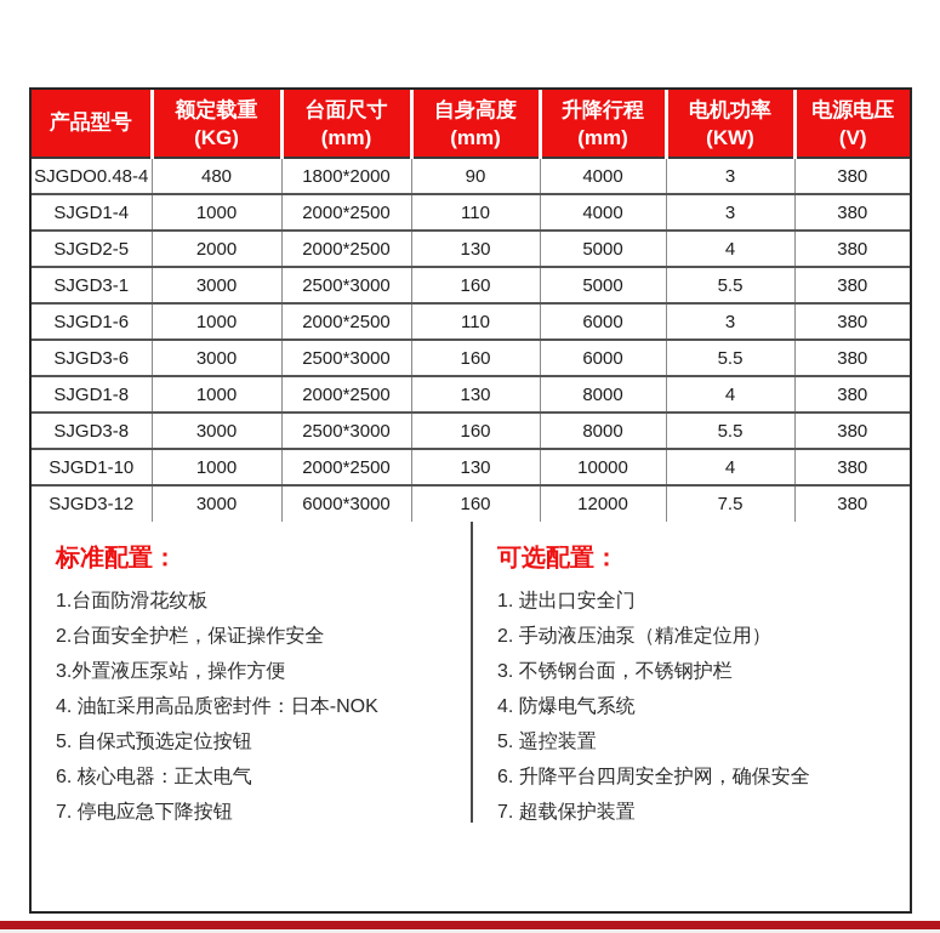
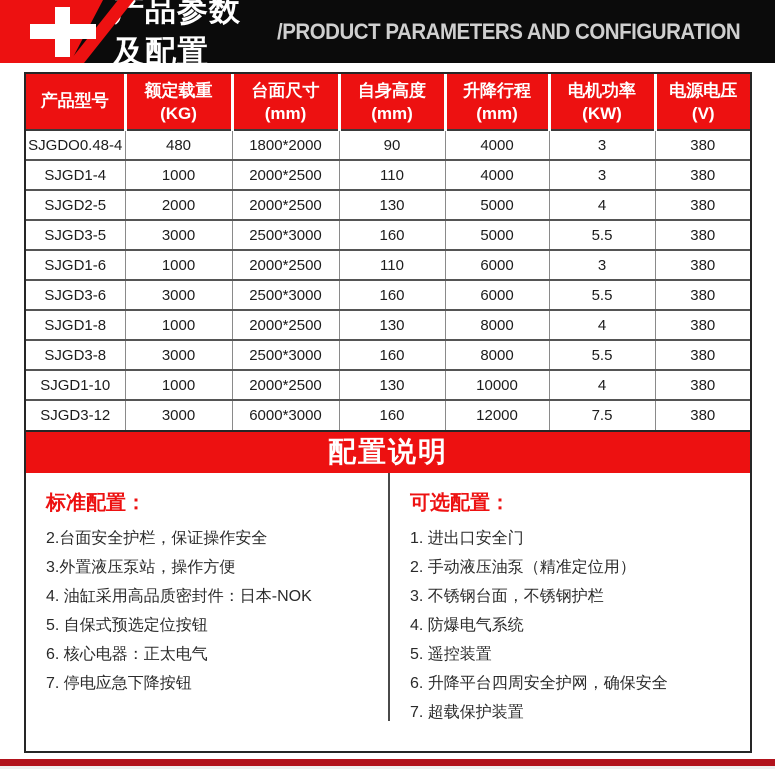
+ 产品参数及配置
+ /PRODUCT PARAMETERS AND CONFIGURATION
  产品型号	额定载重(KG)	台面尺寸(mm)	自身高度(mm)	升降行程(mm)	电机功率(KW)	电源电压(V)
  SJGDO0.48-4	480	1800*2000	90	4000	3	380
  SJGD1-4	1000	2000*2500	110	4000	3	380
  SJGD2-5	2000	2000*2500	130	5000	4	380
- SJGD3-1	3000	2500*3000	160	5000	5.5	380
+ SJGD3-5	3000	2500*3000	160	5000	5.5	380
  SJGD1-6	1000	2000*2500	110	6000	3	380
  SJGD3-6	3000	2500*3000	160	6000	5.5	380
  SJGD1-8	1000	2000*2500	130	8000	4	380
  SJGD3-8	3000	2500*3000	160	8000	5.5	380
  SJGD1-10	1000	2000*2500	130	10000	4	380
  SJGD3-12	3000	6000*3000	160	12000	7.5	380
+ 配置说明
  标准配置：
- 1.台面防滑花纹板
  2.台面安全护栏，保证操作安全
  3.外置液压泵站，操作方便
  4. 油缸采用高品质密封件：日本-NOK
  5. 自保式预选定位按钮
  6. 核心电器：正太电气
  7. 停电应急下降按钮
  可选配置：
  1. 进出口安全门
  2. 手动液压油泵（精准定位用）
  3. 不锈钢台面，不锈钢护栏
  4. 防爆电气系统
  5. 遥控装置
  6. 升降平台四周安全护网，确保安全
  7. 超载保护装置
